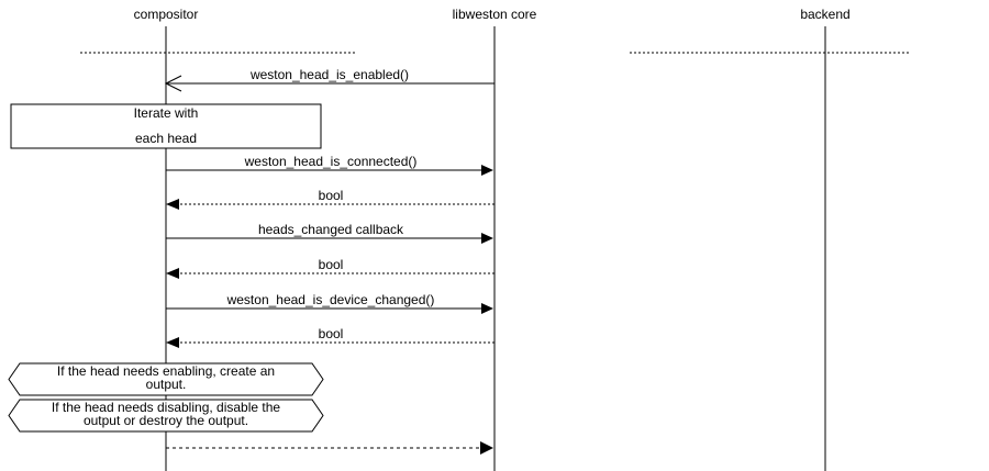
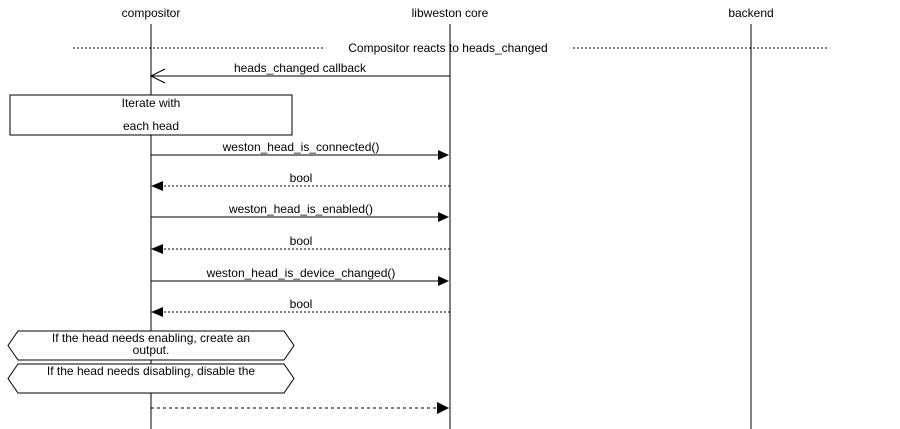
  compositor
  libweston core
  backend
+ Compositor reacts to heads_changed
- weston_head_is_enabled()
+ heads_changed callback
  Iterate with
  each head
  weston_head_is_connected()
  bool
- heads_changed callback
+ weston_head_is_enabled()
  bool
  weston_head_is_device_changed()
  bool
  If the head needs enabling, create an
  output.
  If the head needs disabling, disable the
- output or destroy the output.
